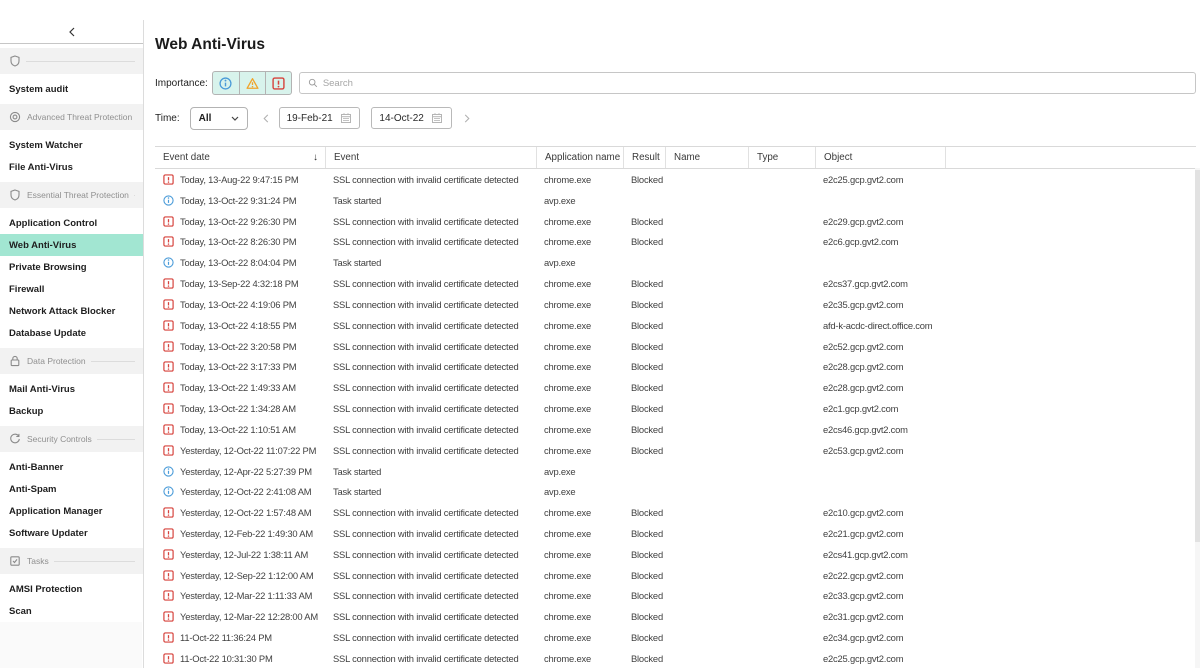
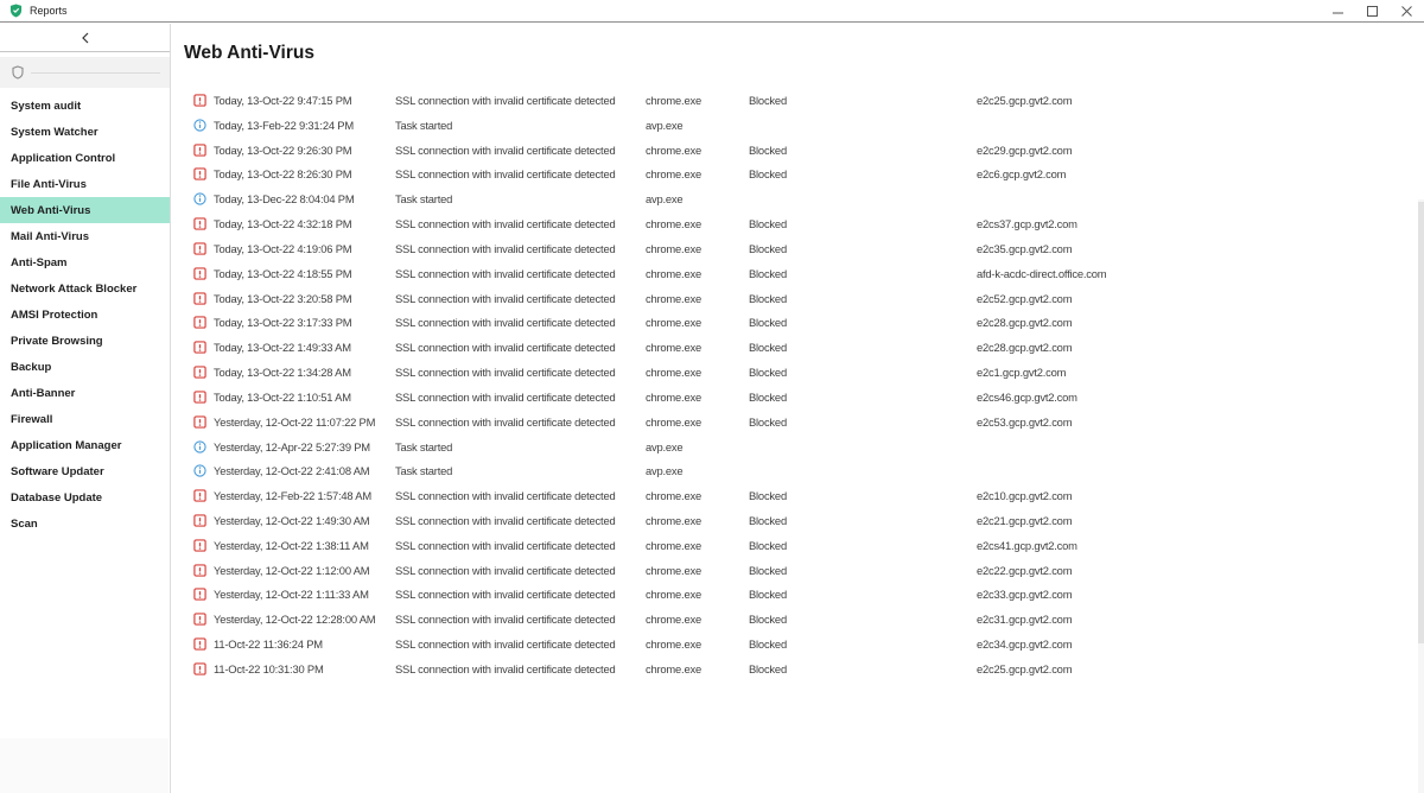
+ Reports
  System audit
- Advanced Threat Protection
  System Watcher
- File Anti-Virus
+ Application Control
- Essential Threat Protection
- Application Control
+ File Anti-Virus
  Web Anti-Virus
- Private Browsing
+ Mail Anti-Virus
- Firewall
+ Anti-Spam
  Network Attack Blocker
- Database Update
+ AMSI Protection
- Data Protection
- Mail Anti-Virus
+ Private Browsing
  Backup
- Security Controls
  Anti-Banner
- Anti-Spam
+ Firewall
  Application Manager
  Software Updater
- Tasks
- AMSI Protection
+ Database Update
  Scan
  Web Anti-Virus
- Importance:
- Search
- Time:
- All
- 19-Feb-21
- 14-Oct-22
- Event date
- ↓
- Event
- Application name
- Result
- Name
- Type
- Object
- Today, 13-Aug-22 9:47:15 PM
+ Today, 13-Oct-22 9:47:15 PM
  SSL connection with invalid certificate detected
  chrome.exe
  Blocked
  e2c25.gcp.gvt2.com
- Today, 13-Oct-22 9:31:24 PM
+ Today, 13-Feb-22 9:31:24 PM
  Task started
  avp.exe
  Today, 13-Oct-22 9:26:30 PM
  SSL connection with invalid certificate detected
  chrome.exe
  Blocked
  e2c29.gcp.gvt2.com
  Today, 13-Oct-22 8:26:30 PM
  SSL connection with invalid certificate detected
  chrome.exe
  Blocked
  e2c6.gcp.gvt2.com
- Today, 13-Oct-22 8:04:04 PM
+ Today, 13-Dec-22 8:04:04 PM
  Task started
  avp.exe
- Today, 13-Sep-22 4:32:18 PM
+ Today, 13-Oct-22 4:32:18 PM
  SSL connection with invalid certificate detected
  chrome.exe
  Blocked
  e2cs37.gcp.gvt2.com
  Today, 13-Oct-22 4:19:06 PM
  SSL connection with invalid certificate detected
  chrome.exe
  Blocked
  e2c35.gcp.gvt2.com
  Today, 13-Oct-22 4:18:55 PM
  SSL connection with invalid certificate detected
  chrome.exe
  Blocked
  afd-k-acdc-direct.office.com
  Today, 13-Oct-22 3:20:58 PM
  SSL connection with invalid certificate detected
  chrome.exe
  Blocked
  e2c52.gcp.gvt2.com
  Today, 13-Oct-22 3:17:33 PM
  SSL connection with invalid certificate detected
  chrome.exe
  Blocked
  e2c28.gcp.gvt2.com
  Today, 13-Oct-22 1:49:33 AM
  SSL connection with invalid certificate detected
  chrome.exe
  Blocked
  e2c28.gcp.gvt2.com
  Today, 13-Oct-22 1:34:28 AM
  SSL connection with invalid certificate detected
  chrome.exe
  Blocked
  e2c1.gcp.gvt2.com
  Today, 13-Oct-22 1:10:51 AM
  SSL connection with invalid certificate detected
  chrome.exe
  Blocked
  e2cs46.gcp.gvt2.com
  Yesterday, 12-Oct-22 11:07:22 PM
  SSL connection with invalid certificate detected
  chrome.exe
  Blocked
  e2c53.gcp.gvt2.com
  Yesterday, 12-Apr-22 5:27:39 PM
  Task started
  avp.exe
  Yesterday, 12-Oct-22 2:41:08 AM
  Task started
  avp.exe
- Yesterday, 12-Oct-22 1:57:48 AM
+ Yesterday, 12-Feb-22 1:57:48 AM
  SSL connection with invalid certificate detected
  chrome.exe
  Blocked
  e2c10.gcp.gvt2.com
- Yesterday, 12-Feb-22 1:49:30 AM
+ Yesterday, 12-Oct-22 1:49:30 AM
  SSL connection with invalid certificate detected
  chrome.exe
  Blocked
  e2c21.gcp.gvt2.com
- Yesterday, 12-Jul-22 1:38:11 AM
+ Yesterday, 12-Oct-22 1:38:11 AM
  SSL connection with invalid certificate detected
  chrome.exe
  Blocked
  e2cs41.gcp.gvt2.com
- Yesterday, 12-Sep-22 1:12:00 AM
+ Yesterday, 12-Oct-22 1:12:00 AM
  SSL connection with invalid certificate detected
  chrome.exe
  Blocked
  e2c22.gcp.gvt2.com
- Yesterday, 12-Mar-22 1:11:33 AM
+ Yesterday, 12-Oct-22 1:11:33 AM
  SSL connection with invalid certificate detected
  chrome.exe
  Blocked
  e2c33.gcp.gvt2.com
- Yesterday, 12-Mar-22 12:28:00 AM
+ Yesterday, 12-Oct-22 12:28:00 AM
  SSL connection with invalid certificate detected
  chrome.exe
  Blocked
  e2c31.gcp.gvt2.com
  11-Oct-22 11:36:24 PM
  SSL connection with invalid certificate detected
  chrome.exe
  Blocked
  e2c34.gcp.gvt2.com
  11-Oct-22 10:31:30 PM
  SSL connection with invalid certificate detected
  chrome.exe
  Blocked
  e2c25.gcp.gvt2.com
